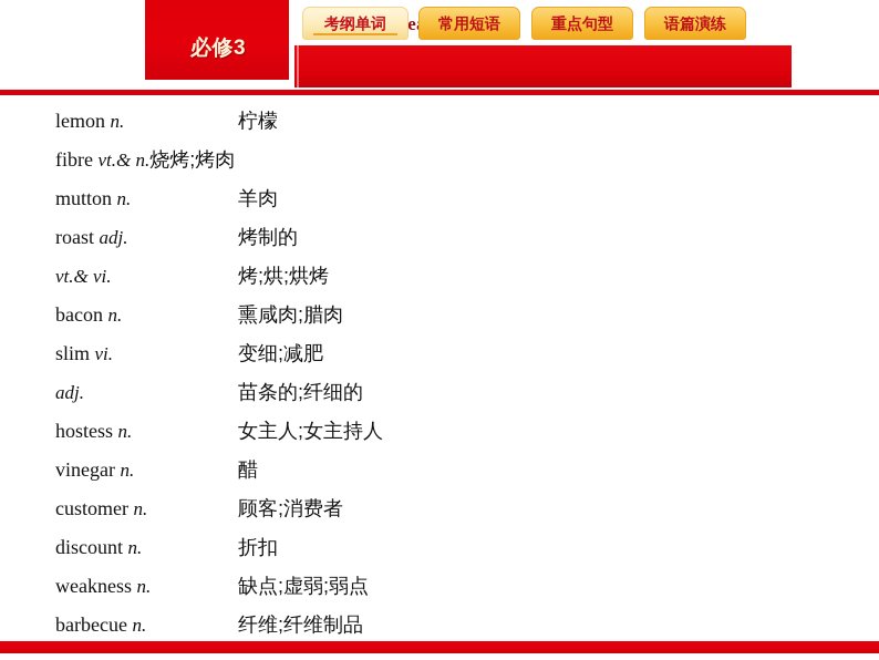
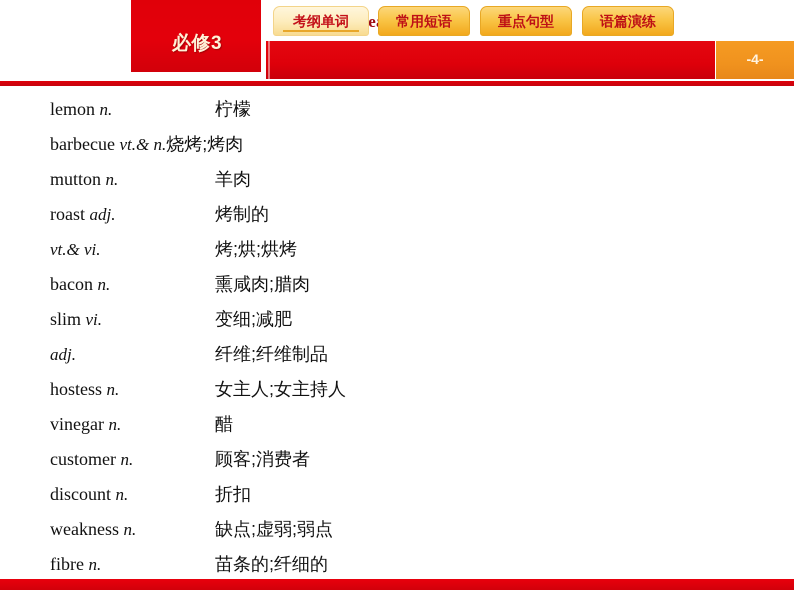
  必修3
  考纲单词
  常用短语
  重点句型
  语篇演练
+ -4-
  lemon n.
  柠檬
- fibre vt.& n.烧烤;烤肉
+ barbecue vt.& n.烧烤;烤肉
  mutton n.
  羊肉
  roast adj.
  烤制的
  vt.& vi.
  烤;烘;烘烤
  bacon n.
  熏咸肉;腊肉
  slim vi.
  变细;减肥
  adj.
- 苗条的;纤细的
+ 纤维;纤维制品
  hostess n.
  女主人;女主持人
  vinegar n.
  醋
  customer n.
  顾客;消费者
  discount n.
  折扣
  weakness n.
  缺点;虚弱;弱点
- barbecue n.
+ fibre n.
- 纤维;纤维制品
+ 苗条的;纤细的
